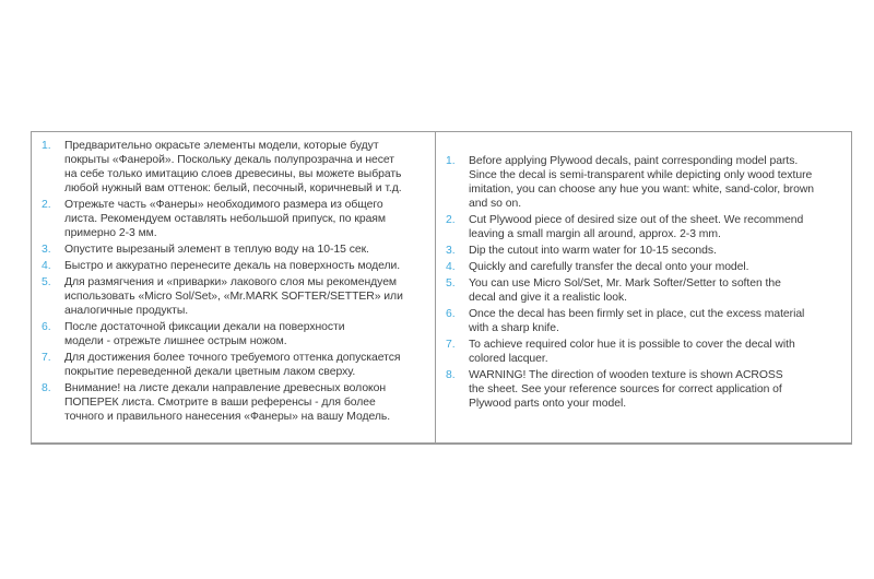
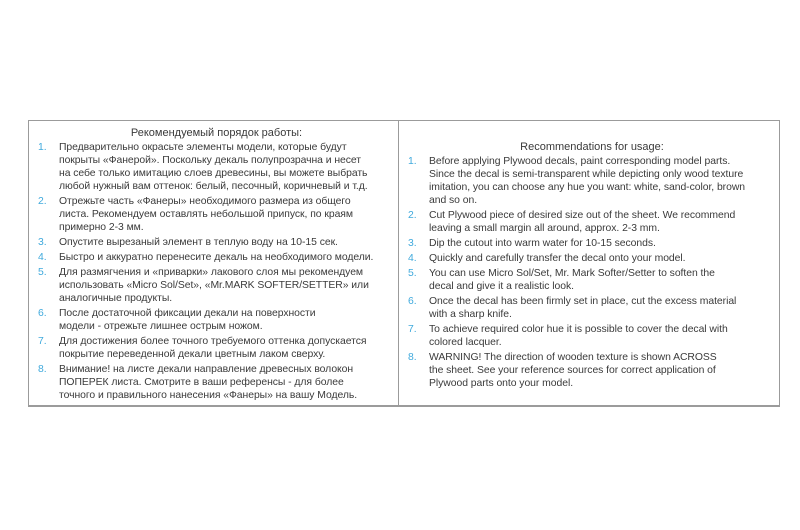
+ Рекомендуемый порядок работы:
  1.
  Предварительно окрасьте элементы модели, которые будут
  покрыты «Фанерой». Поскольку декаль полупрозрачна и несет
  на себе только имитацию слоев древесины, вы можете выбрать
  любой нужный вам оттенок: белый, песочный, коричневый и т.д.
  2.
  Отрежьте часть «Фанеры» необходимого размера из общего
  листа. Рекомендуем оставлять небольшой припуск, по краям
  примерно 2-3 мм.
  3.
  Опустите вырезаный элемент в теплую воду на 10-15 сек.
  4.
- Быстро и аккуратно перенесите декаль на поверхность модели.
+ Быстро и аккуратно перенесите декаль на необходимого модели.
  5.
  Для размягчения и «приварки» лакового слоя мы рекомендуем
  использовать «Micro Sol/Set», «Mr.MARK SOFTER/SETTER» или
  аналогичные продукты.
  6.
  После достаточной фиксации декали на поверхности
  модели - отрежьте лишнее острым ножом.
  7.
  Для достижения более точного требуемого оттенка допускается
  покрытие переведенной декали цветным лаком сверху.
  8.
  Внимание! на листе декали направление древесных волокон
  ПОПЕРЕК листа. Смотрите в ваши референсы - для более
  точного и правильного нанесения «Фанеры» на вашу Модель.
+ Recommendations for usage:
  1.
  Before applying Plywood decals, paint corresponding model parts.
  Since the decal is semi-transparent while depicting only wood texture
  imitation, you can choose any hue you want: white, sand-color, brown
  and so on.
  2.
  Cut Plywood piece of desired size out of the sheet. We recommend
  leaving a small margin all around, approx. 2-3 mm.
  3.
  Dip the cutout into warm water for 10-15 seconds.
  4.
  Quickly and carefully transfer the decal onto your model.
  5.
  You can use Micro Sol/Set, Mr. Mark Softer/Setter to soften the
  decal and give it a realistic look.
  6.
  Once the decal has been firmly set in place, cut the excess material
  with a sharp knife.
  7.
  To achieve required color hue it is possible to cover the decal with
  colored lacquer.
  8.
  WARNING! The direction of wooden texture is shown ACROSS
  the sheet. See your reference sources for correct application of
  Plywood parts onto your model.
